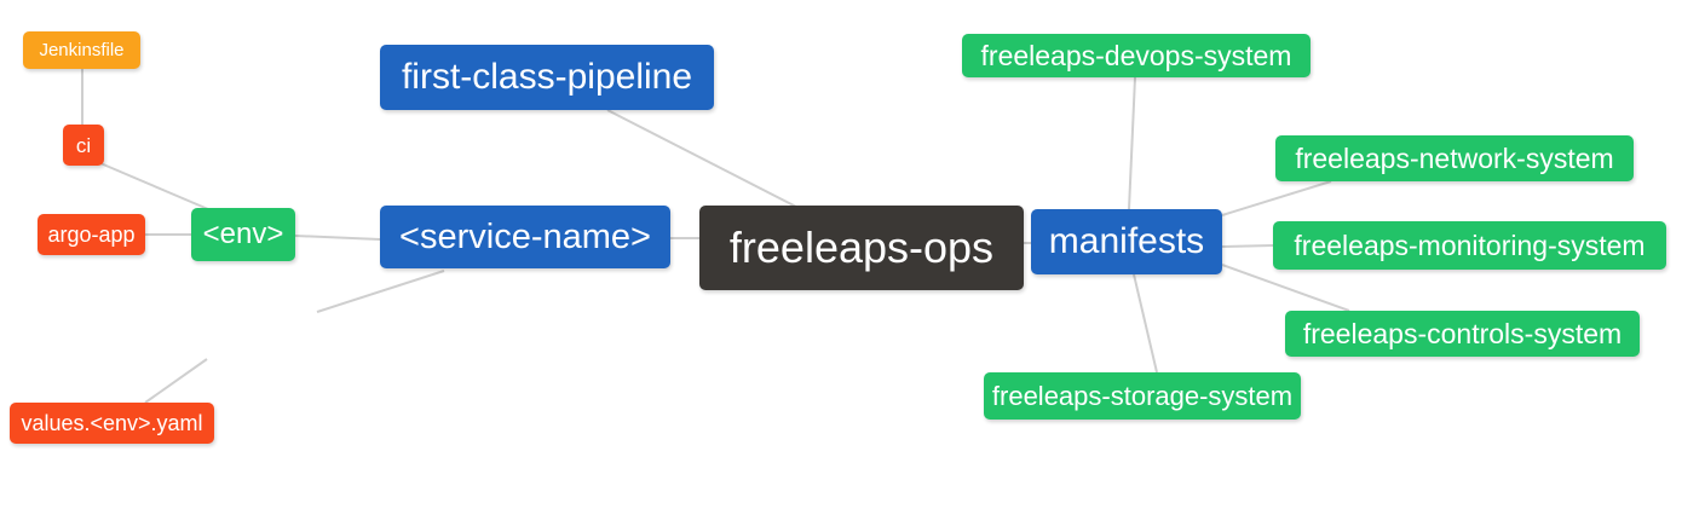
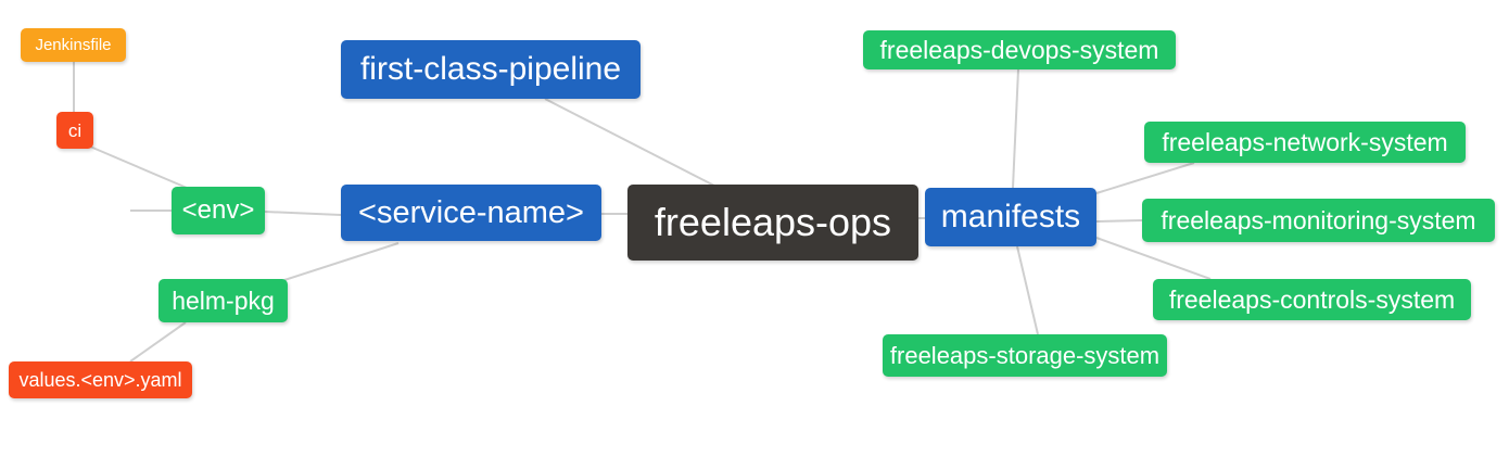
  Jenkinsfile
  ci
- argo-app
  <env>
+ helm-pkg
  values.<env>.yaml
  first-class-pipeline
  <service-name>
  freeleaps-ops
  manifests
  freeleaps-devops-system
  freeleaps-network-system
  freeleaps-monitoring-system
  freeleaps-controls-system
  freeleaps-storage-system
